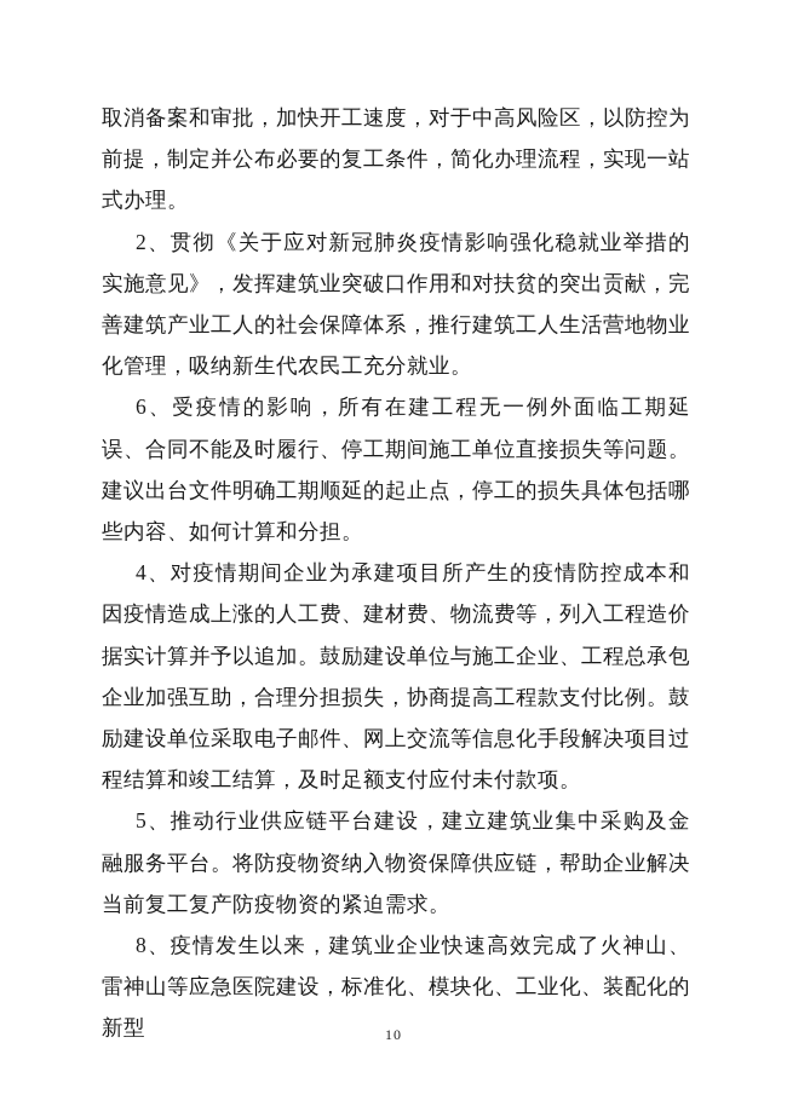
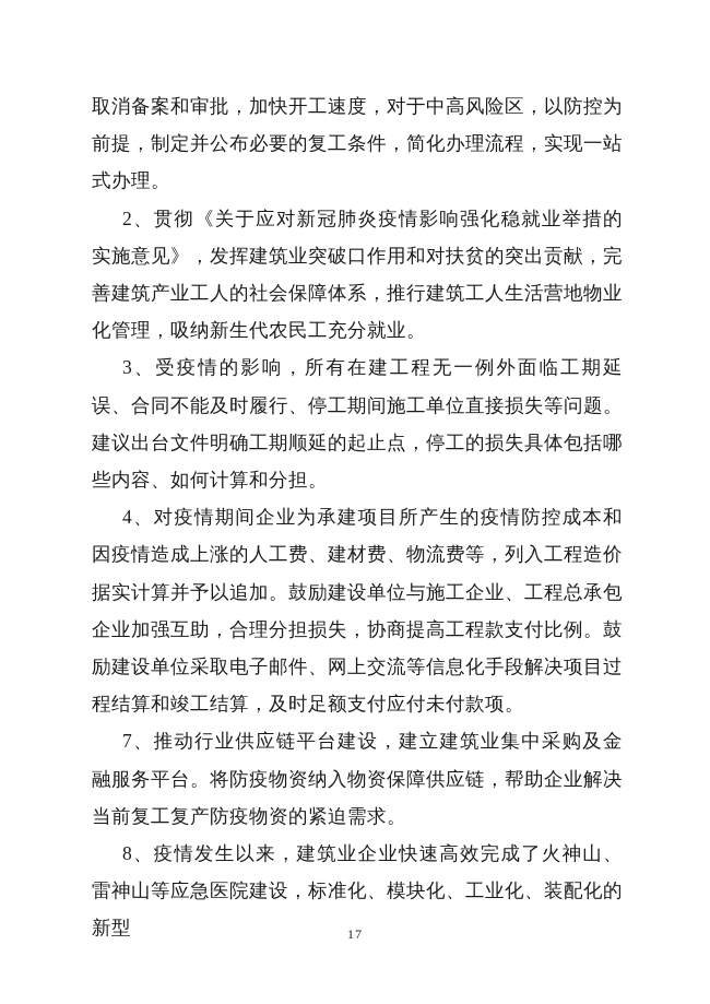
  取消备案和审批，加快开工速度，对于中高风险区，以防控为前提，制定并公布必要的复工条件，简化办理流程，实现一站式办理。
  2、贯彻《关于应对新冠肺炎疫情影响强化稳就业举措的实施意见》，发挥建筑业突破口作用和对扶贫的突出贡献，完善建筑产业工人的社会保障体系，推行建筑工人生活营地物业化管理，吸纳新生代农民工充分就业。
- 6、受疫情的影响，所有在建工程无一例外面临工期延误、合同不能及时履行、停工期间施工单位直接损失等问题。建议出台文件明确工期顺延的起止点，停工的损失具体包括哪些内容、如何计算和分担。
+ 3、受疫情的影响，所有在建工程无一例外面临工期延误、合同不能及时履行、停工期间施工单位直接损失等问题。建议出台文件明确工期顺延的起止点，停工的损失具体包括哪些内容、如何计算和分担。
  4、对疫情期间企业为承建项目所产生的疫情防控成本和因疫情造成上涨的人工费、建材费、物流费等，列入工程造价据实计算并予以追加。鼓励建设单位与施工企业、工程总承包企业加强互助，合理分担损失，协商提高工程款支付比例。鼓励建设单位采取电子邮件、网上交流等信息化手段解决项目过程结算和竣工结算，及时足额支付应付未付款项。
- 5、推动行业供应链平台建设，建立建筑业集中采购及金融服务平台。将防疫物资纳入物资保障供应链，帮助企业解决当前复工复产防疫物资的紧迫需求。
+ 7、推动行业供应链平台建设，建立建筑业集中采购及金融服务平台。将防疫物资纳入物资保障供应链，帮助企业解决当前复工复产防疫物资的紧迫需求。
  8、疫情发生以来，建筑业企业快速高效完成了火神山、雷神山等应急医院建设，标准化、模块化、工业化、装配化的新型
- 10
+ 17
